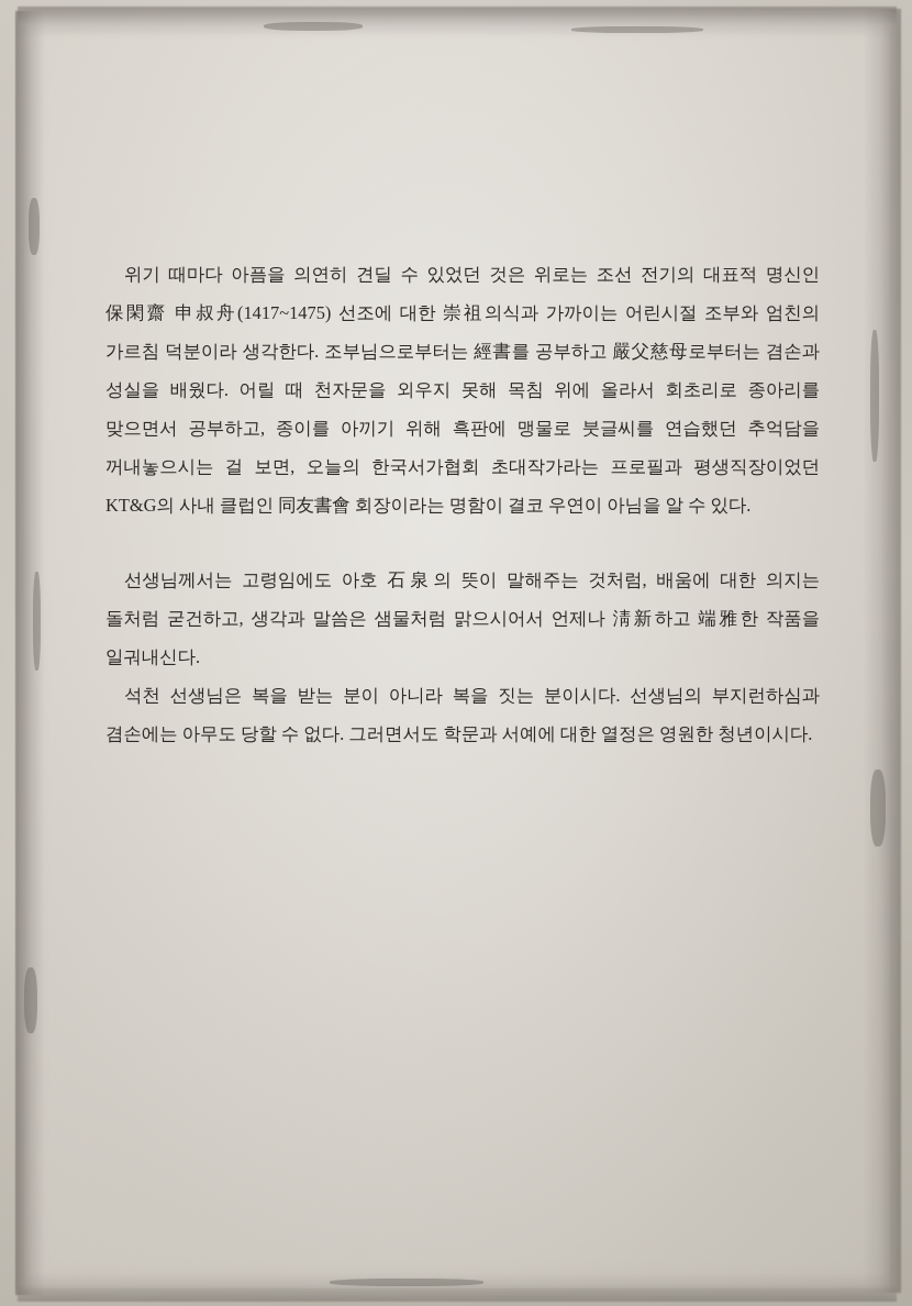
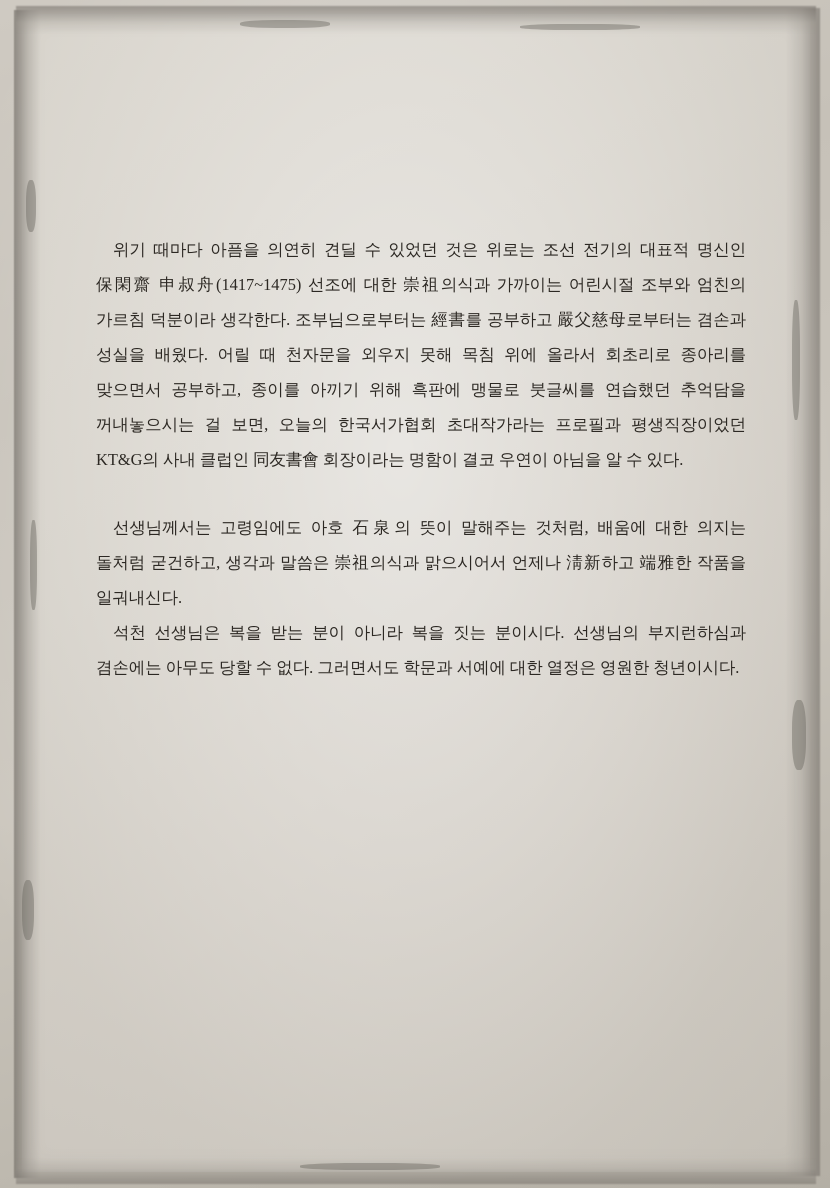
  위기 때마다 아픔을 의연히 견딜 수 있었던 것은 위로는 조선 전기의 대표적 명신인 保閑齋 申叔舟(1417~1475) 선조에 대한 崇祖의식과 가까이는 어린시절 조부와 엄친의 가르침 덕분이라 생각한다. 조부님으로부터는 經書를 공부하고 嚴父慈母로부터는 겸손과 성실을 배웠다. 어릴 때 천자문을 외우지 못해 목침 위에 올라서 회초리로 종아리를 맞으면서 공부하고, 종이를 아끼기 위해 흑판에 맹물로 붓글씨를 연습했던 추억담을 꺼내놓으시는 걸 보면, 오늘의 한국서가협회 초대작가라는 프로필과 평생직장이었던 KT&G의 사내 클럽인 同友書會 회장이라는 명함이 결코 우연이 아님을 알 수 있다.
- 선생님께서는 고령임에도 아호 石泉의 뜻이 말해주는 것처럼, 배움에 대한 의지는 돌처럼 굳건하고, 생각과 말씀은 샘물처럼 맑으시어서 언제나 淸新하고 端雅한 작품을 일궈내신다.
+ 선생님께서는 고령임에도 아호 石泉의 뜻이 말해주는 것처럼, 배움에 대한 의지는 돌처럼 굳건하고, 생각과 말씀은 崇祖의식과 맑으시어서 언제나 淸新하고 端雅한 작품을 일궈내신다.
  석천 선생님은 복을 받는 분이 아니라 복을 짓는 분이시다. 선생님의 부지런하심과 겸손에는 아무도 당할 수 없다. 그러면서도 학문과 서예에 대한 열정은 영원한 청년이시다.
